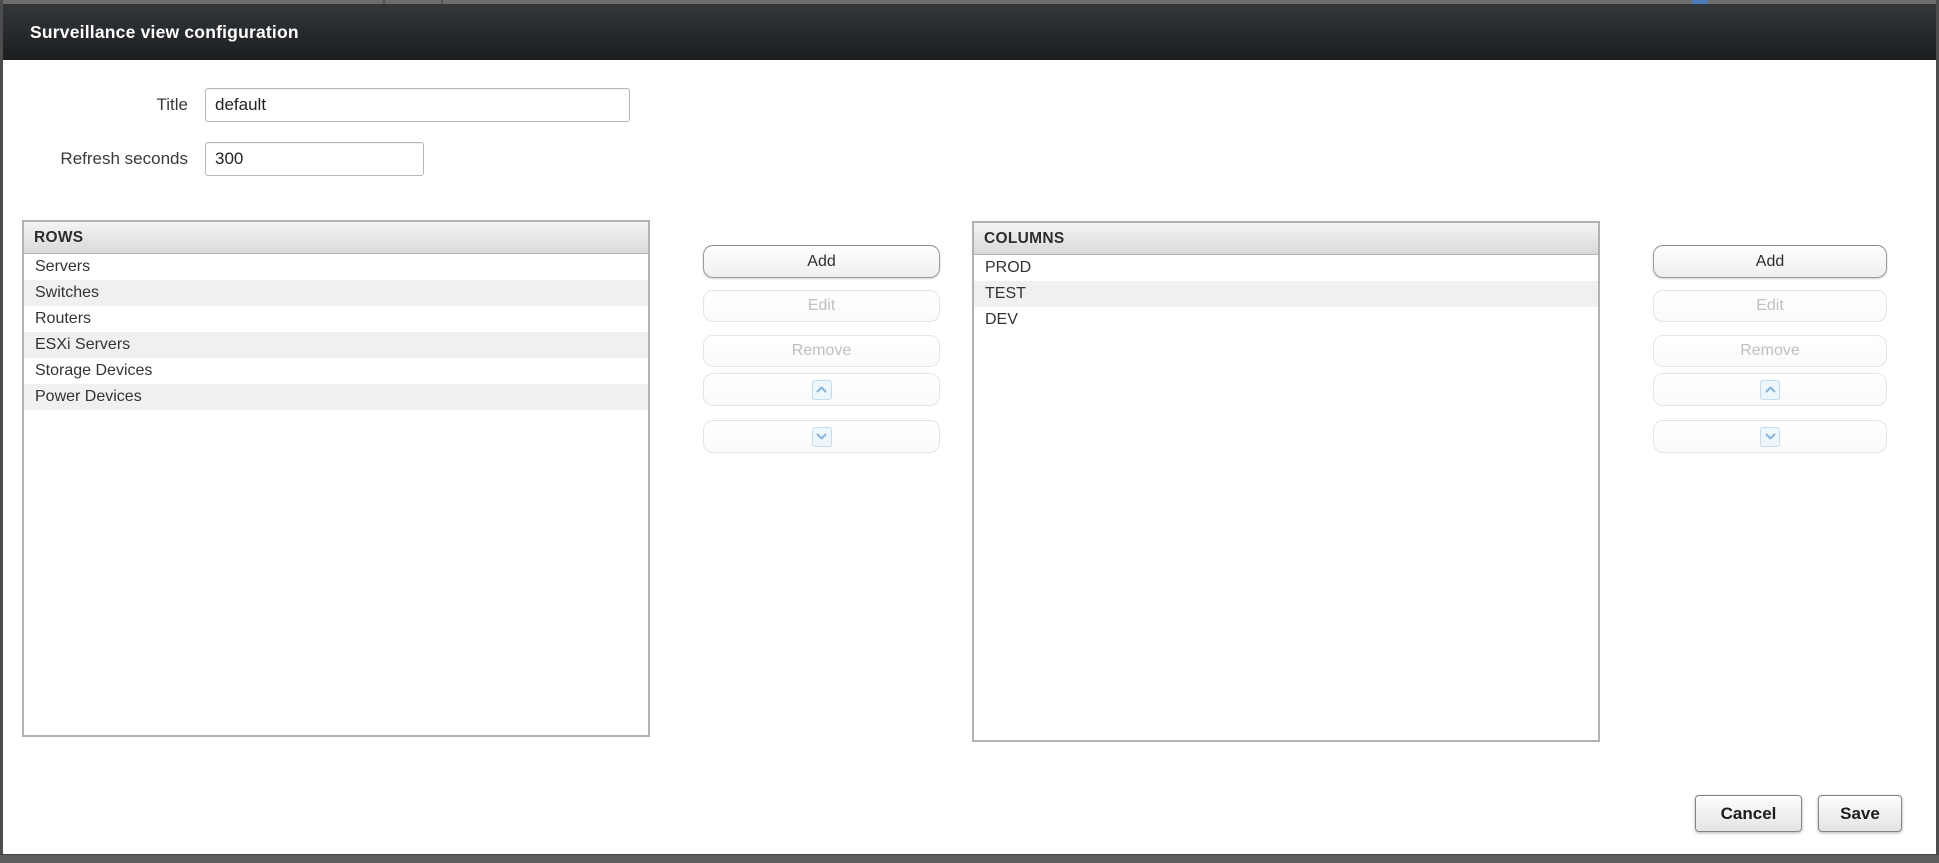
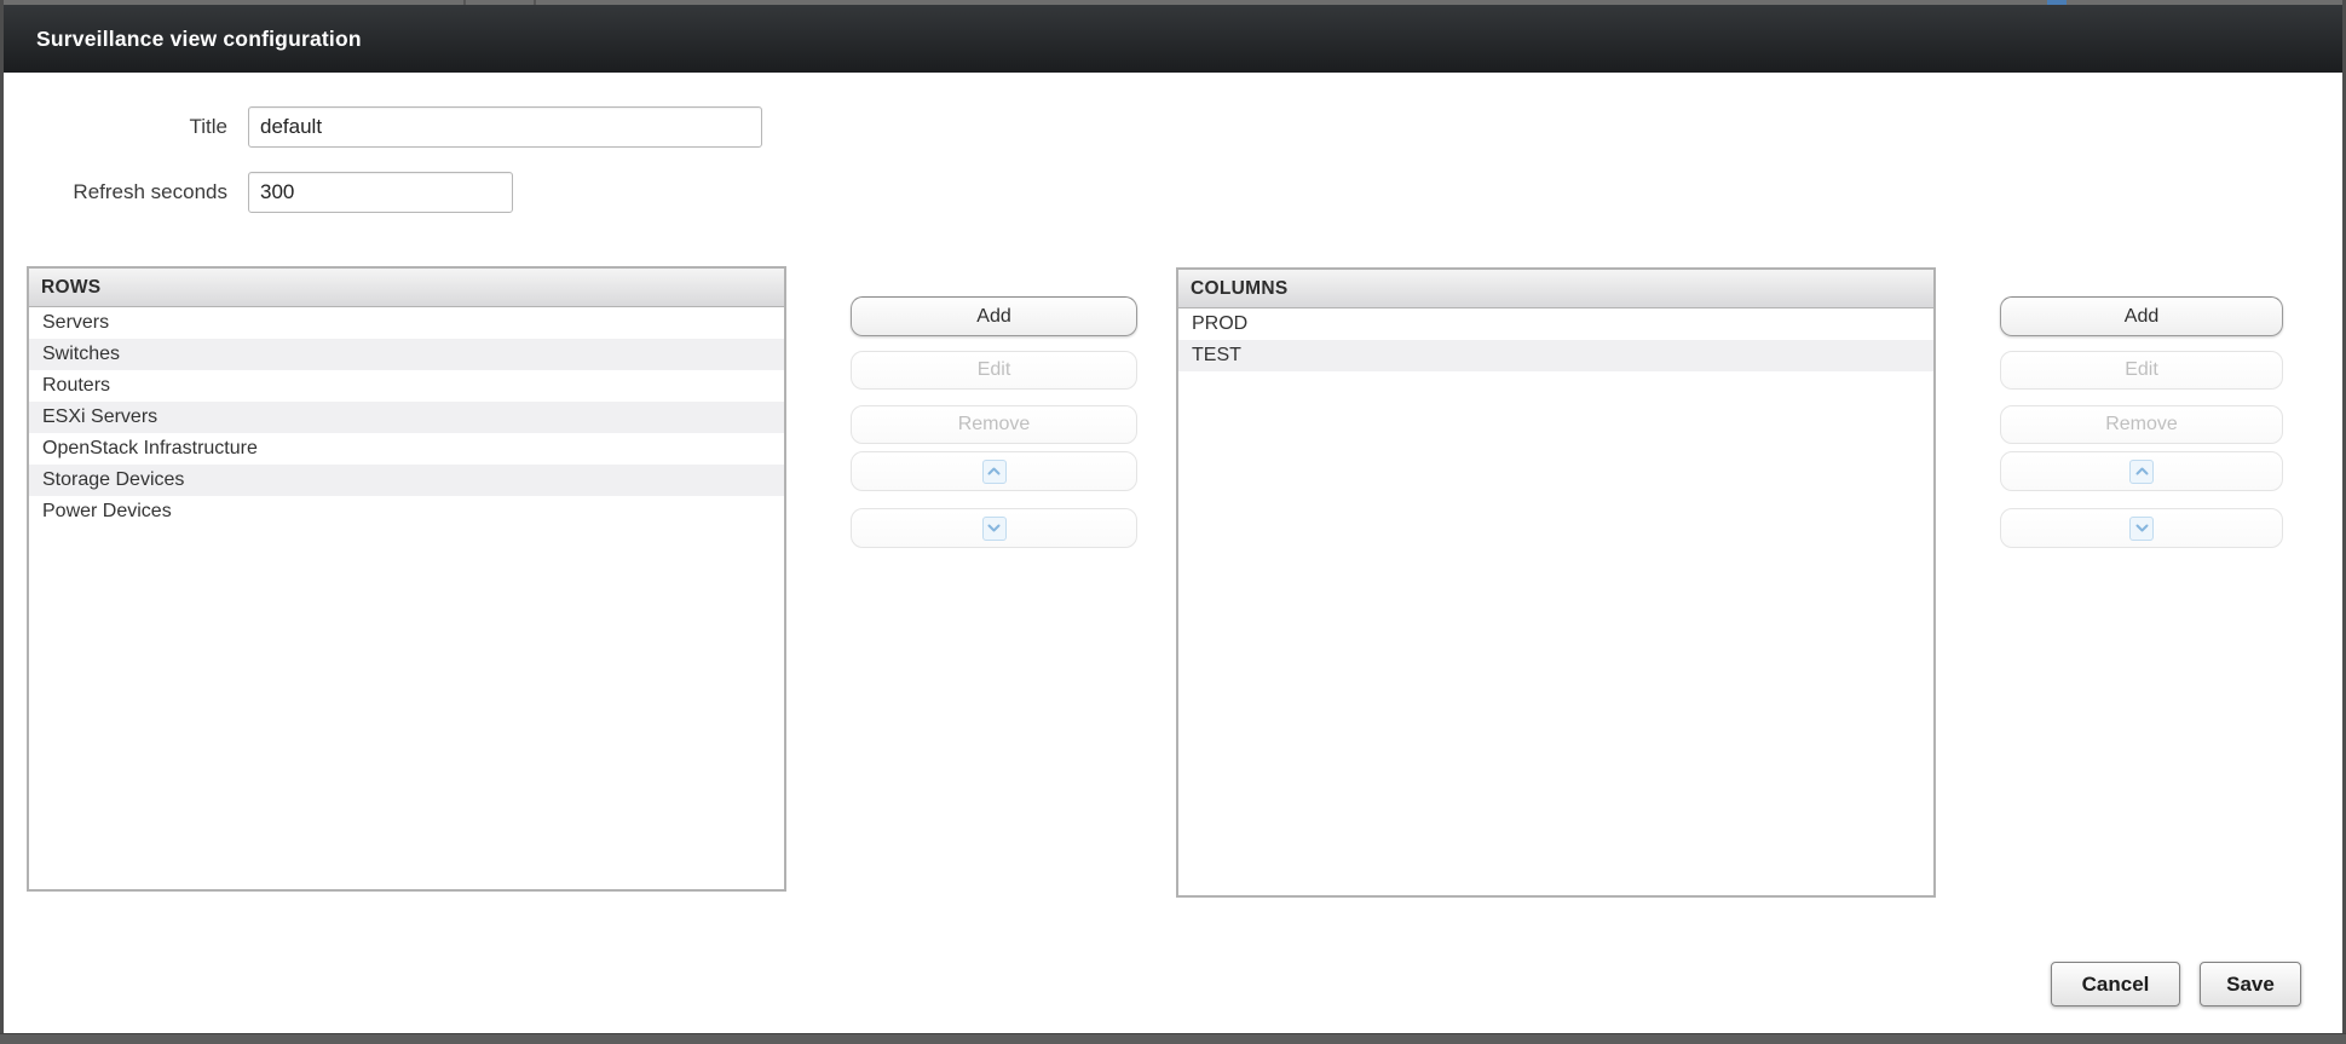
  Surveillance view configuration
  Title
  default
  Refresh seconds
  300
  ROWS
  Servers
  Switches
  Routers
  ESXi Servers
+ OpenStack Infrastructure
  Storage Devices
  Power Devices
  Add
  Edit
  Remove
  COLUMNS
  PROD
  TEST
- DEV
  Add
  Edit
  Remove
  Cancel
  Save
